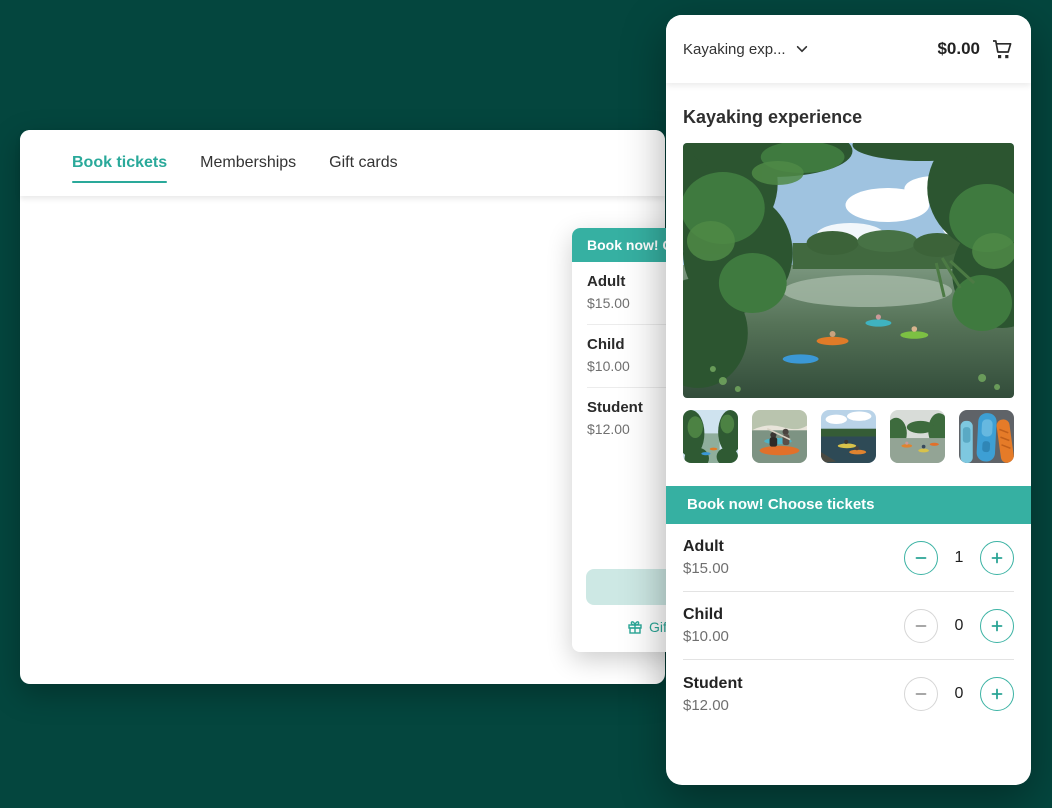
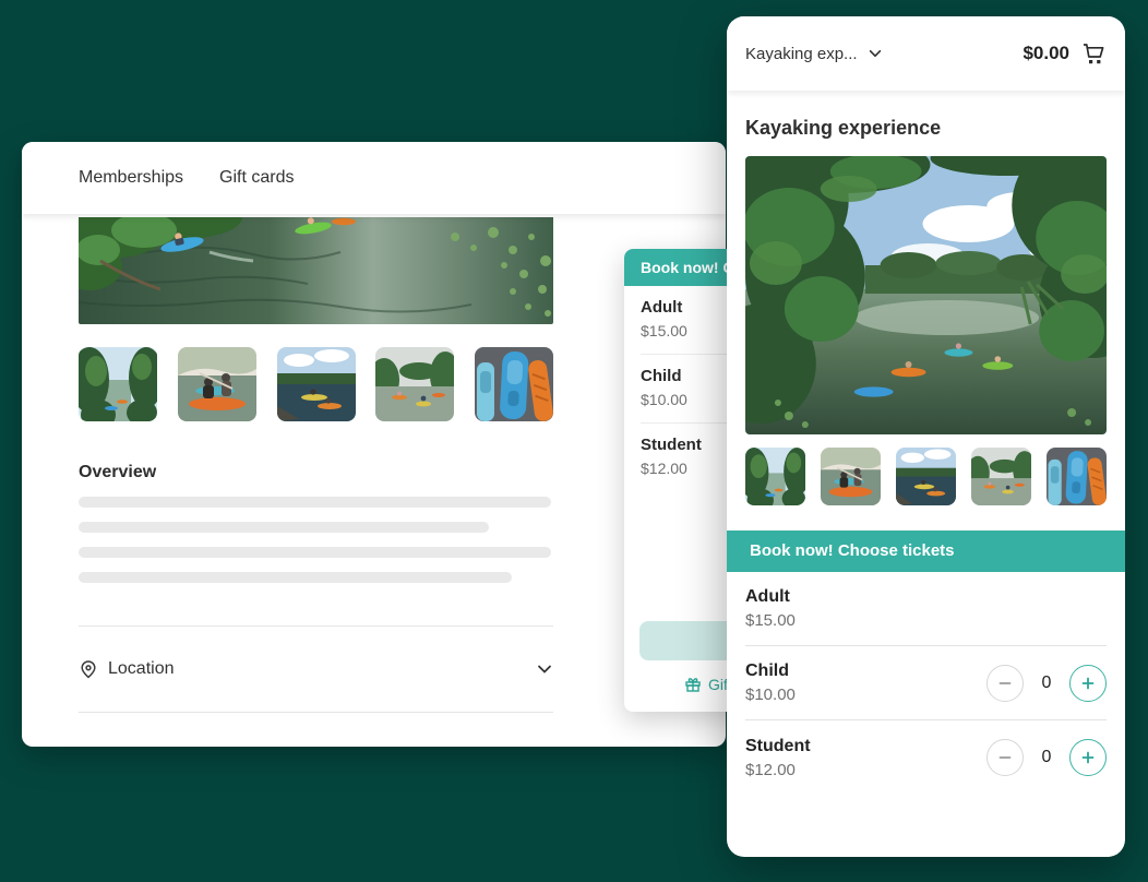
- Book tickets
  Memberships
  Gift cards
+ Overview
+ Location
  Adult
  $15.00
  Child
  $10.00
  Student
  $12.00
  Gif
  Kayaking exp...
  $0.00
  Kayaking experience
  Book now! Choose tickets
  Adult
  $15.00
- 1
  Child
  $10.00
  0
  Student
  $12.00
  0
